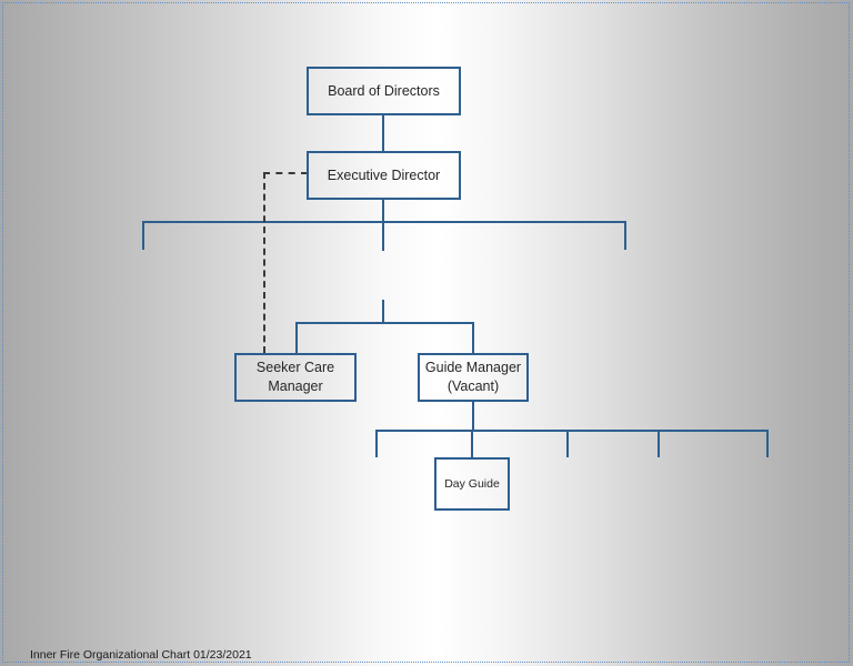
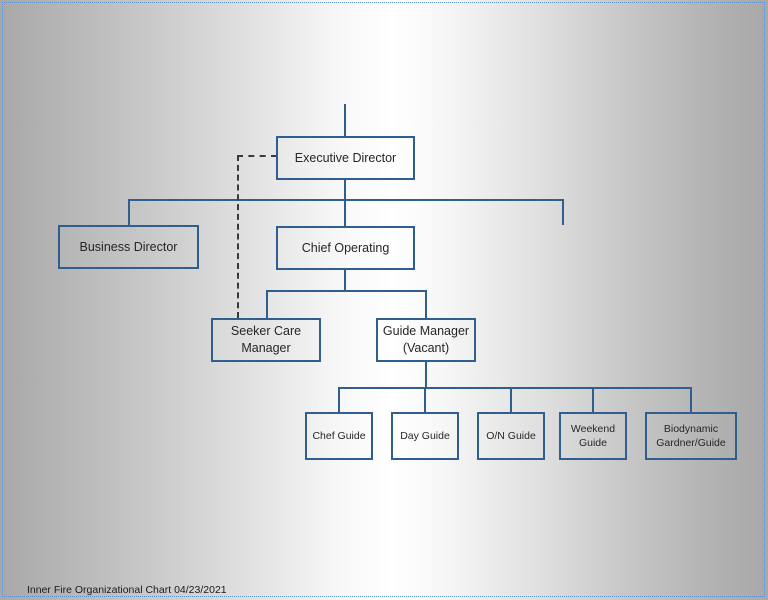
- Board of Directors
  Executive Director
+ Business Director
+ Chief Operating
  Seeker Care
  Manager
  Guide Manager
  (Vacant)
+ Chef Guide
  Day Guide
+ O/N Guide
+ Weekend
+ Guide
+ Biodynamic
+ Gardner/Guide
- Inner Fire Organizational Chart 01/23/2021
+ Inner Fire Organizational Chart 04/23/2021
